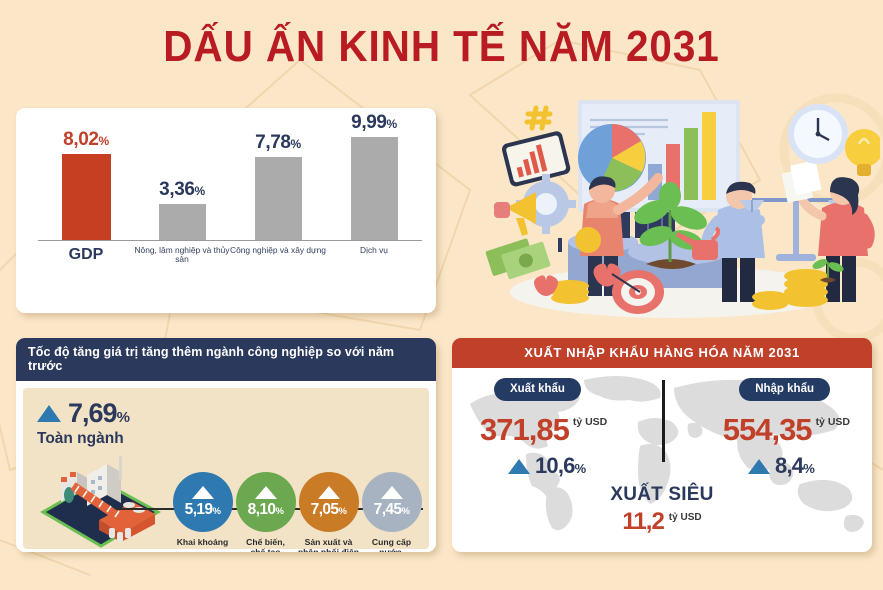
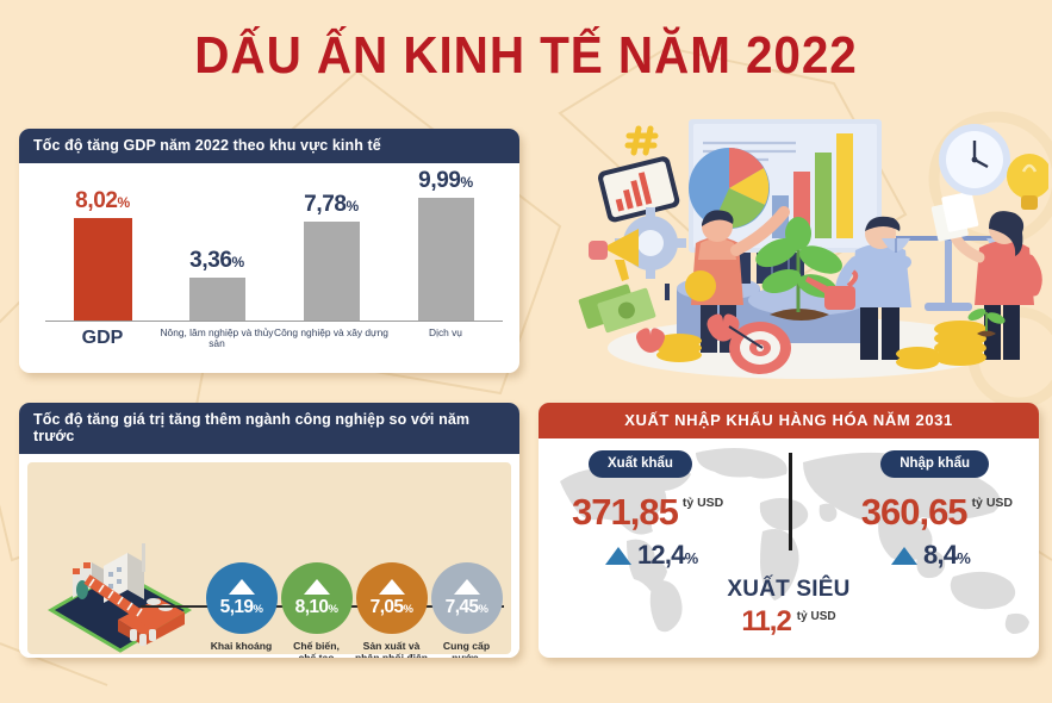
- DẤU ẤN KINH TẾ NĂM 2031
+ DẤU ẤN KINH TẾ NĂM 2022
+ Tốc độ tăng GDP năm 2022 theo khu vực kinh tế
  8,02%
  3,36%
  7,78%
  9,99%
  GDP
  Nông, lâm nghiệp và thủy sản
  Công nghiệp và xây dựng
  Dịch vụ
  Tốc độ tăng giá trị tăng thêm ngành công nghiệp so với năm trước
- 7,69%
- Toàn ngành
  5,19%
  Khai khoáng
  8,10%
  Chế biến,
  7,05%
  Sản xuất và
  7,45%
  XUẤT NHẬP KHẨU HÀNG HÓA NĂM 2031
  Xuất khẩu
  Nhập khẩu
  371,85
  tỷ USD
- 554,35
+ 360,65
  tỷ USD
- 10,6%
+ 12,4%
  8,4%
  XUẤT SIÊU
  11,2
  tỷ USD
